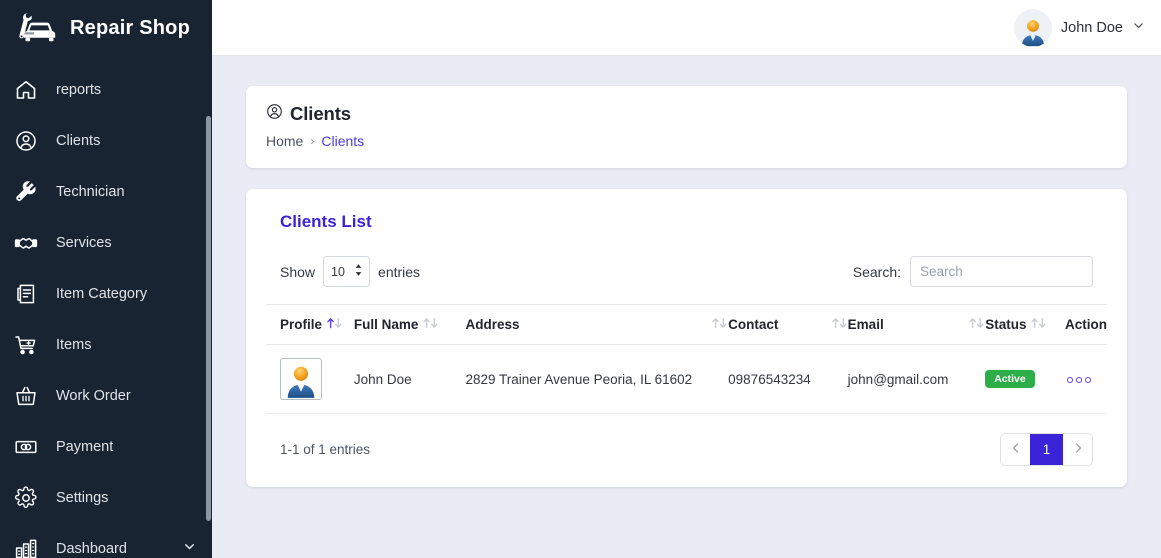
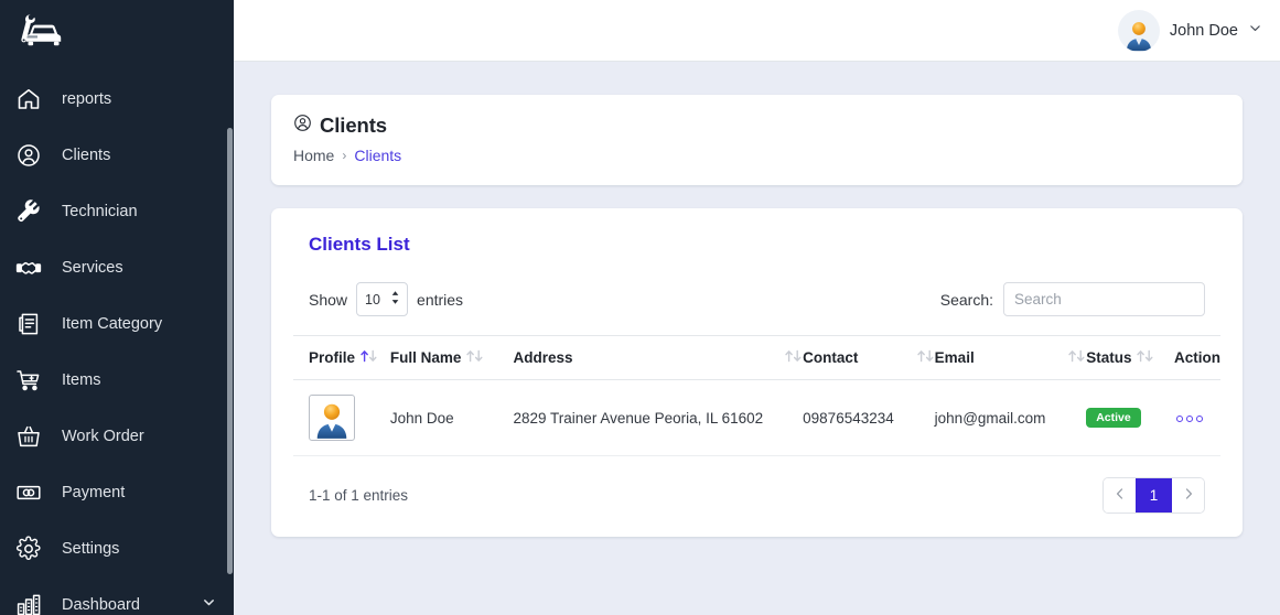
- Repair Shop
  reports
  Clients
  Technician
  Services
  Item Category
  Items
  Work Order
  Payment
  Settings
  Dashboard
  John Doe
  Clients
  Home
  ›
  Clients
  Clients List
  Show
  10
  entries
  Search:
  Search
  Profile	Full Name	Address	Contact	Email	Status	Action
  	John Doe	2829 Trainer Avenue Peoria, IL 61602	09876543234	john@gmail.com	Active
  1-1 of 1 entries
  1
